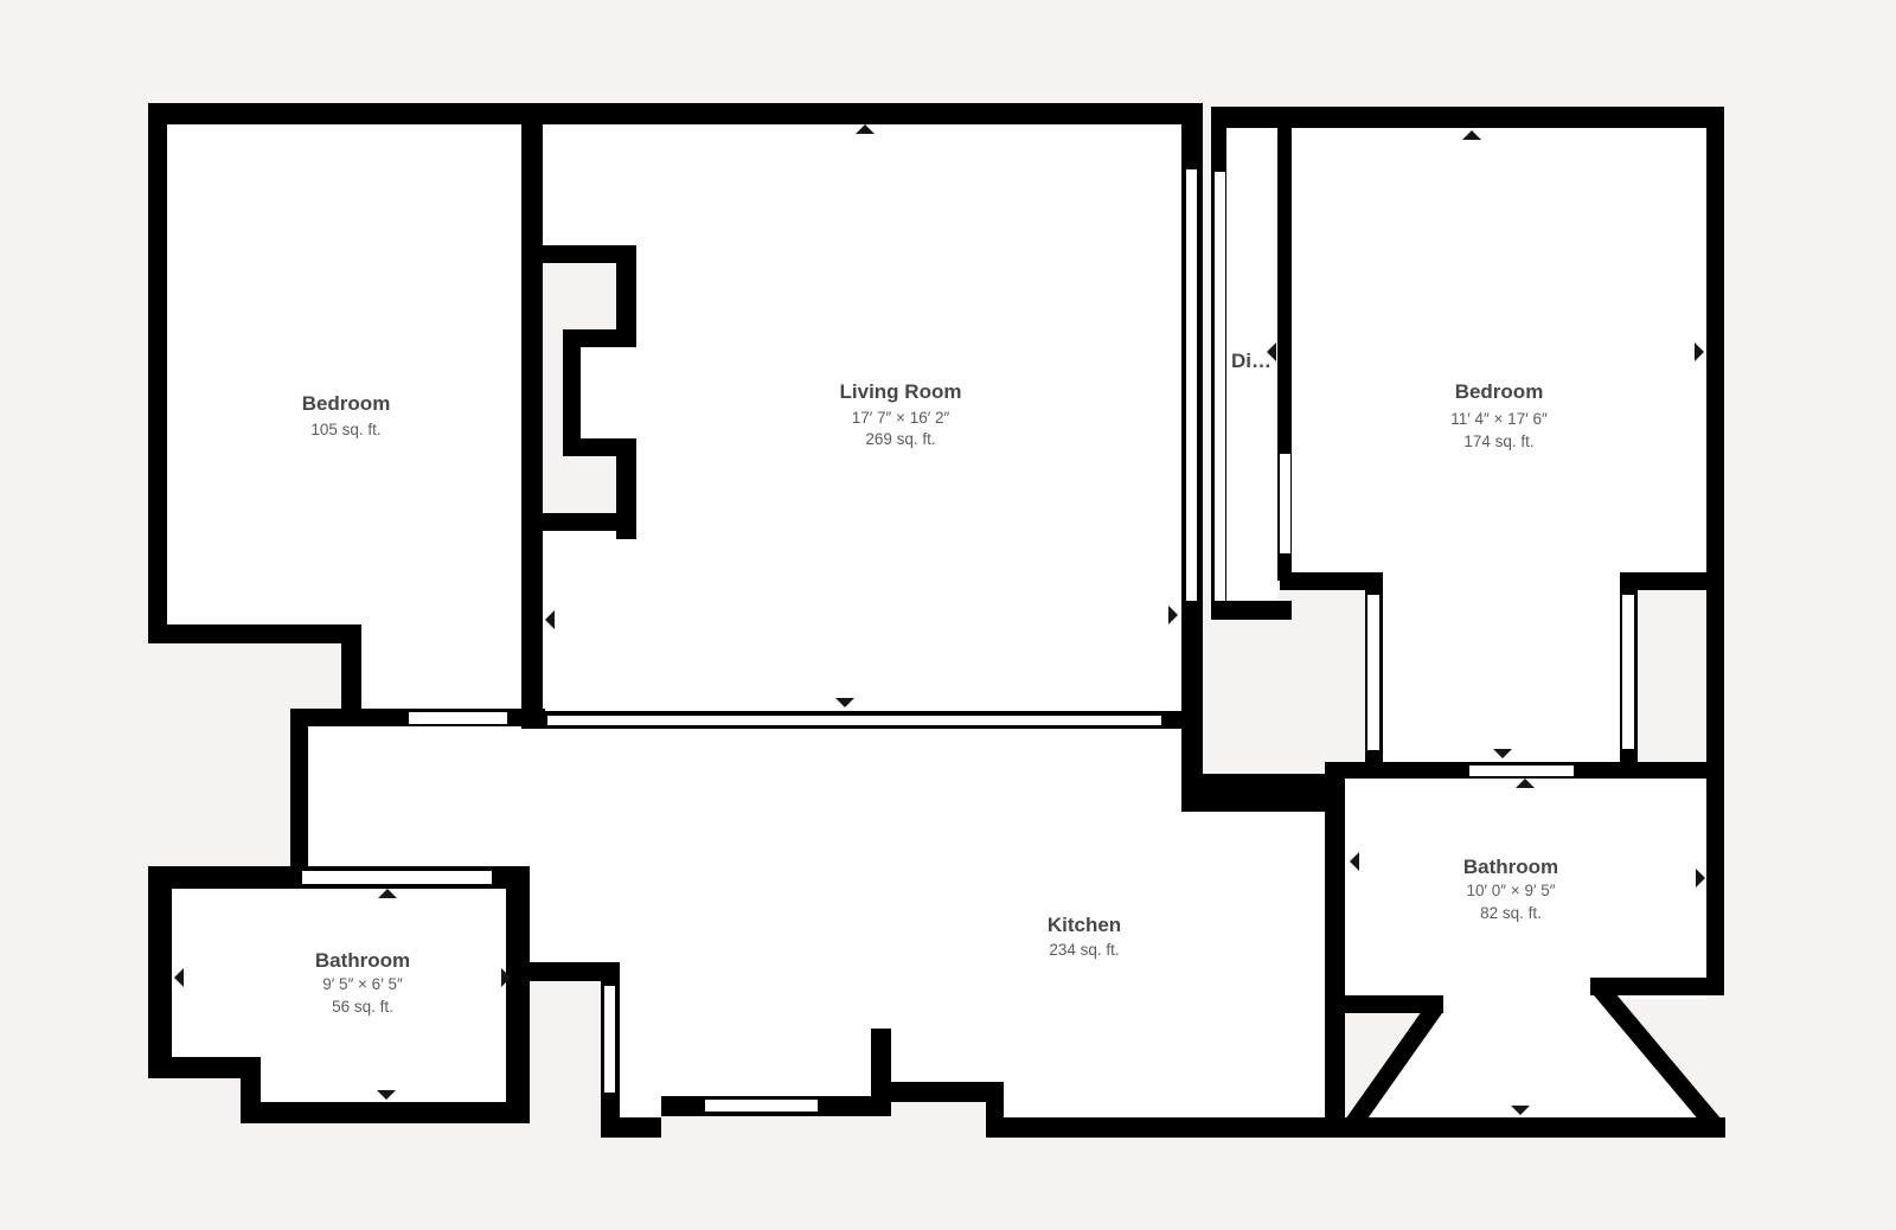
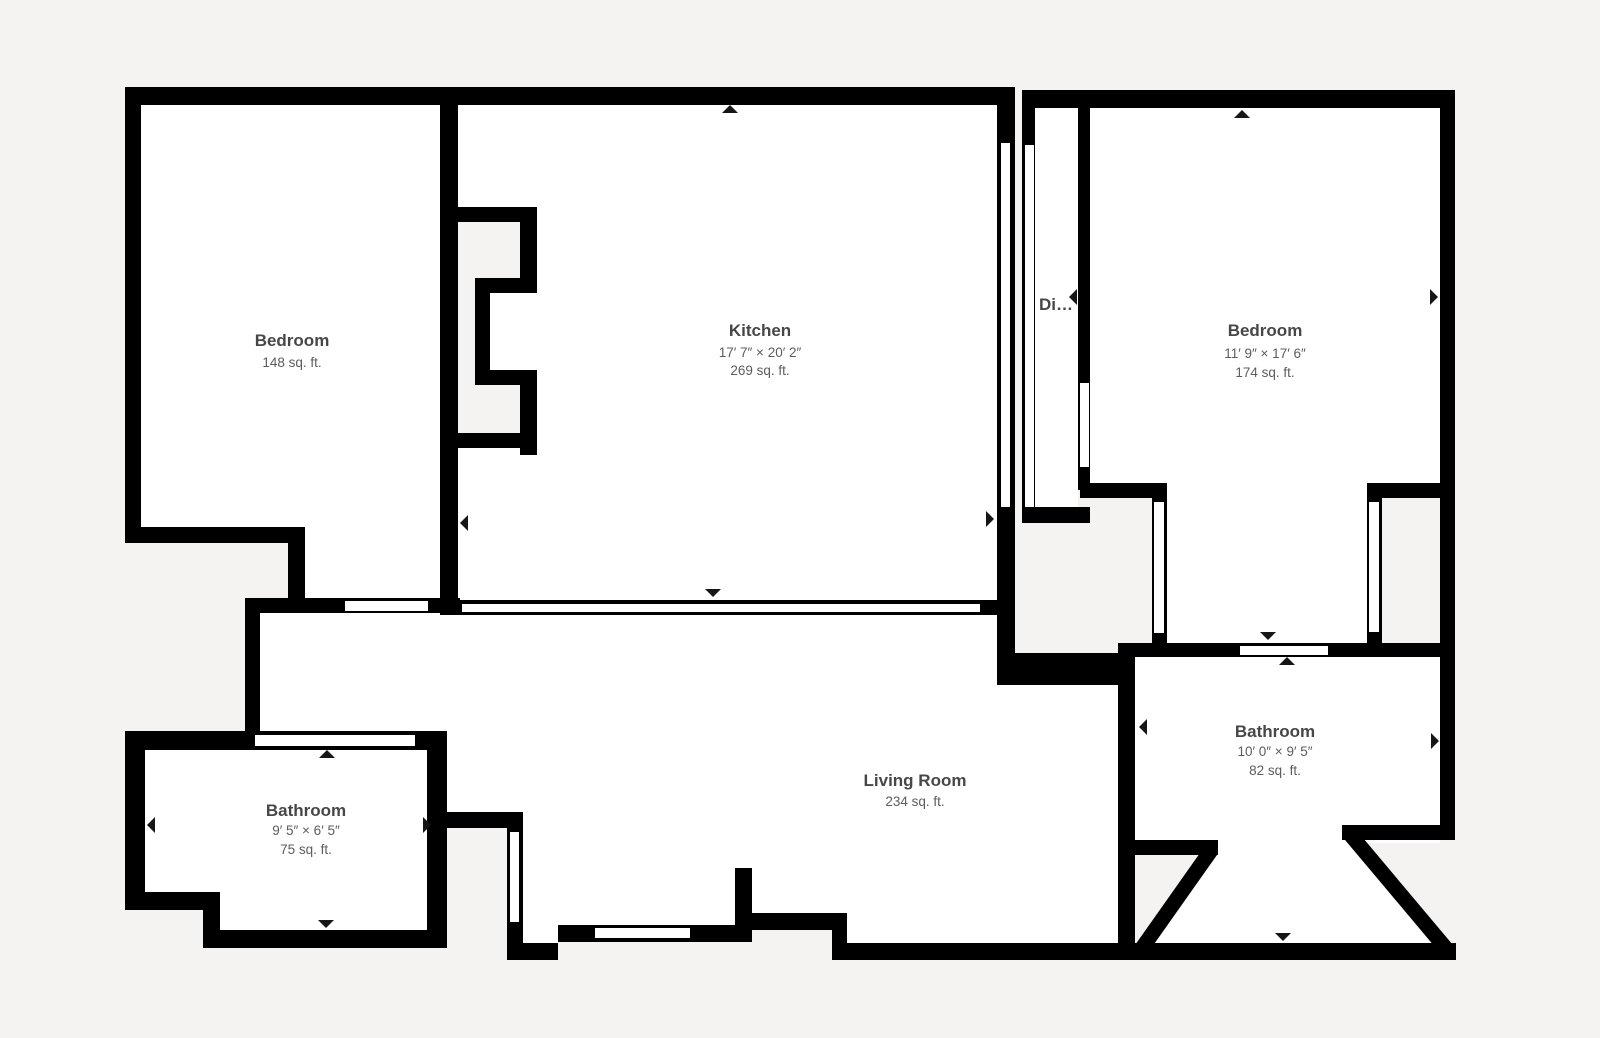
  Bedroom
- 105 sq. ft.
+ 148 sq. ft.
- Living Room
+ Kitchen
- 17′ 7″ × 16′ 2″
+ 17′ 7″ × 20′ 2″
  269 sq. ft.
  Di…
  Bedroom
- 11′ 4″ × 17′ 6″
+ 11′ 9″ × 17′ 6″
  174 sq. ft.
  Bathroom
  9′ 5″ × 6′ 5″
- 56 sq. ft.
+ 75 sq. ft.
- Kitchen
+ Living Room
  234 sq. ft.
  Bathroom
  10′ 0″ × 9′ 5″
  82 sq. ft.
